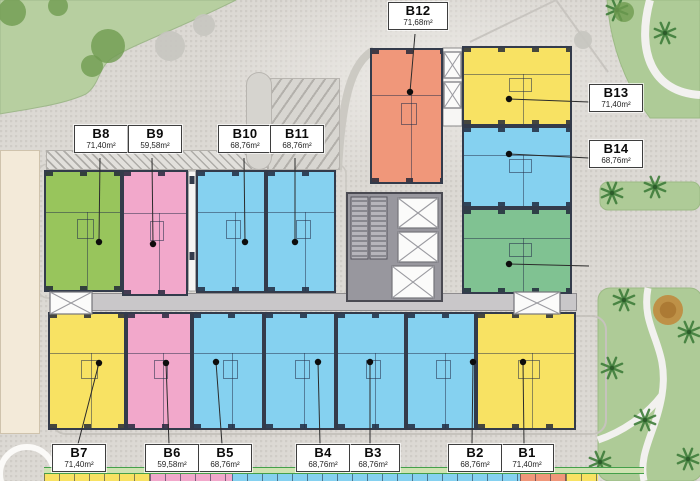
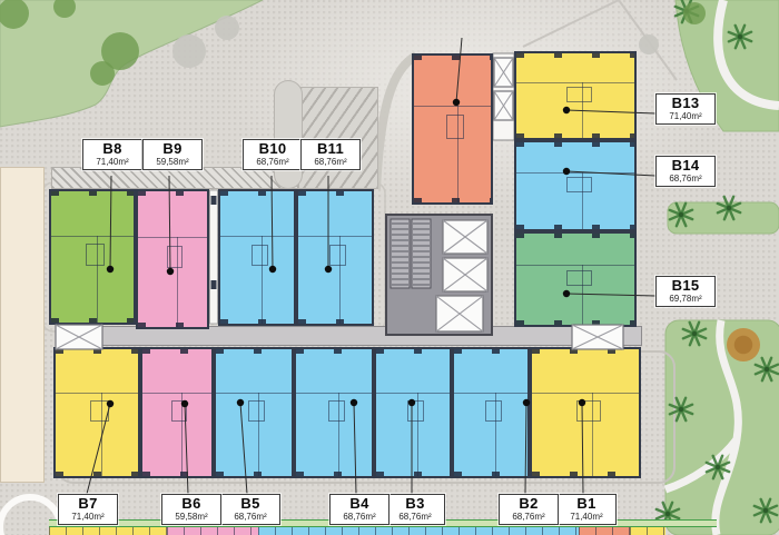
  B1
  71,40m²
  B2
  68,76m²
  B3
  68,76m²
  B4
  68,76m²
  B5
  68,76m²
  B6
  59,58m²
  B7
  71,40m²
  B8
  71,40m²
  B9
  59,58m²
  B10
  68,76m²
  B11
  68,76m²
- B12
- 71,68m²
  B13
  71,40m²
  B14
  68,76m²
+ B15
+ 69,78m²
